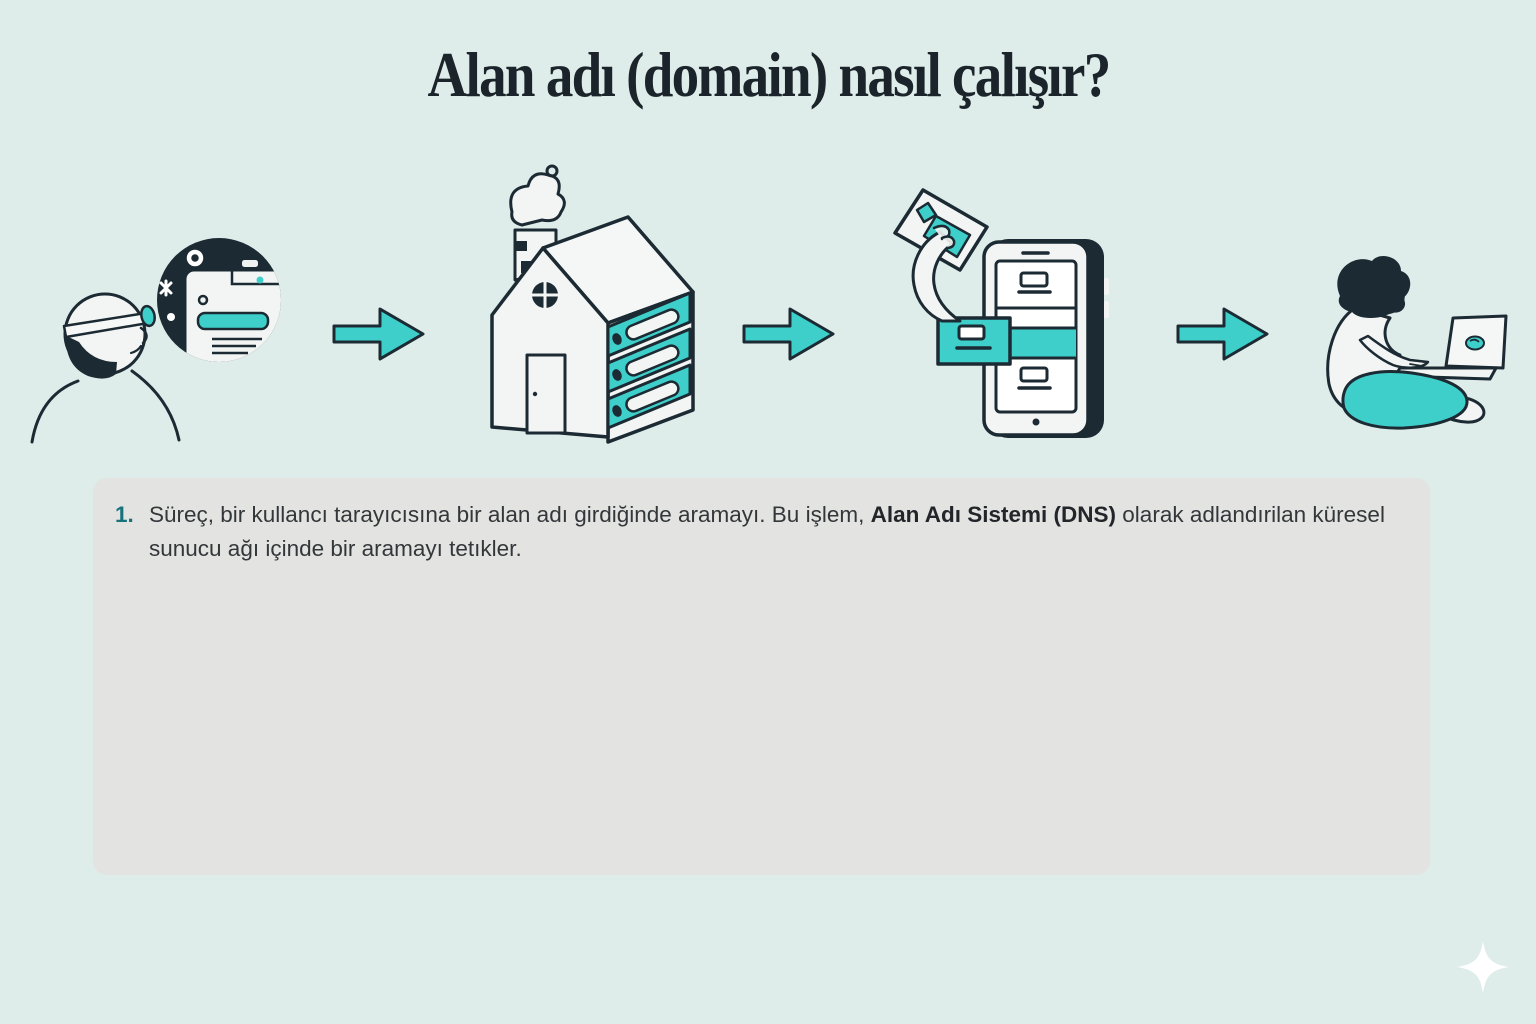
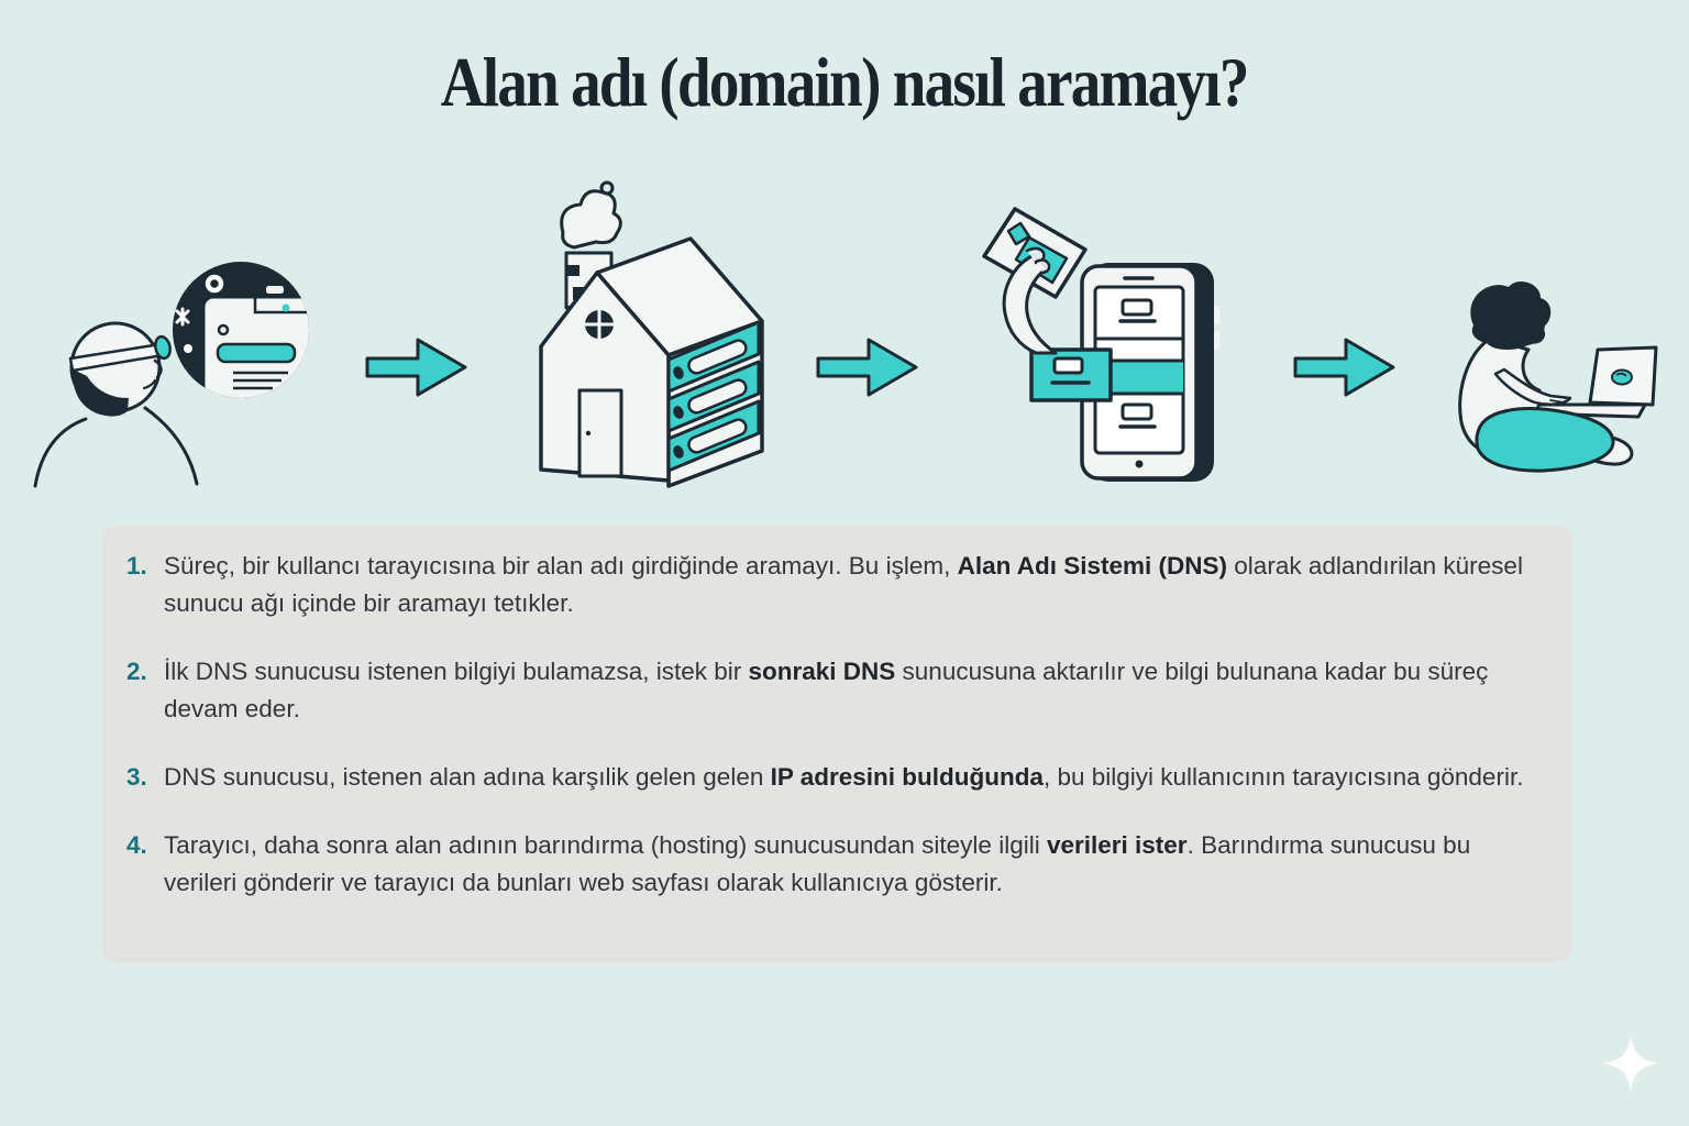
- Alan adı (domain) nasıl çalışır?
+ Alan adı (domain) nasıl aramayı?
  1.
  Süreç, bir kullancı tarayıcısına bir alan adı girdiğinde aramayı. Bu işlem, Alan Adı Sistemi (DNS) olarak adlandırilan küresel sunucu ağı içinde bir aramayı tetıkler.
+ 2.
+ İlk DNS sunucusu istenen bilgiyi bulamazsa, istek bir sonraki DNS sunucusuna aktarılır ve bilgi bulunana kadar bu süreç devam eder.
+ 3.
+ DNS sunucusu, istenen alan adına karşılik gelen gelen IP adresini bulduğunda, bu bilgiyi kullanıcının tarayıcısına gönderir.
+ 4.
+ Tarayıcı, daha sonra alan adının barındırma (hosting) sunucusundan siteyle ilgili verileri ister. Barındırma sunucusu bu verileri gönderir ve tarayıcı da bunları web sayfası olarak kullanıcıya gösterir.
